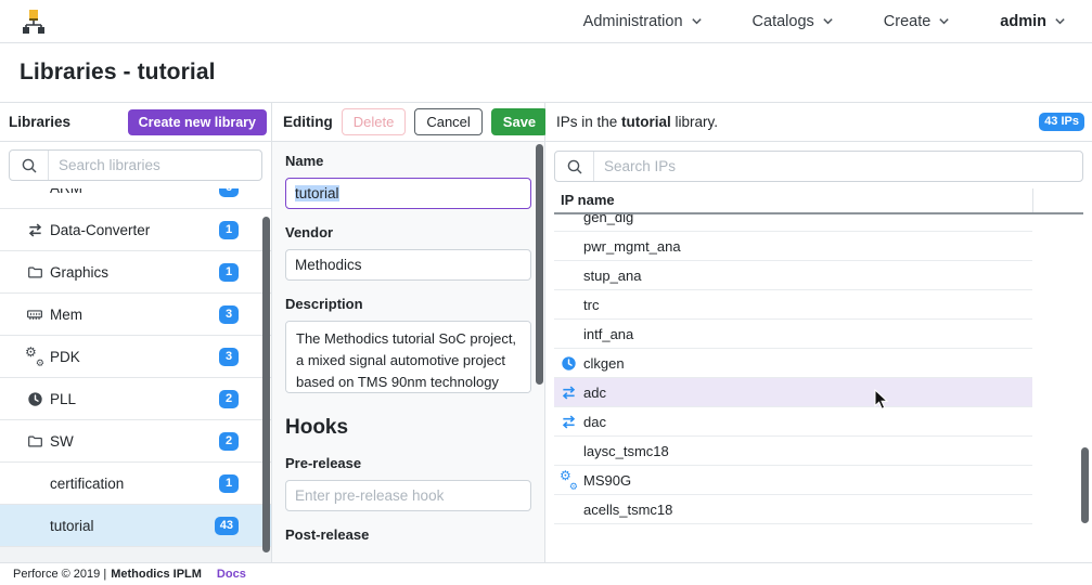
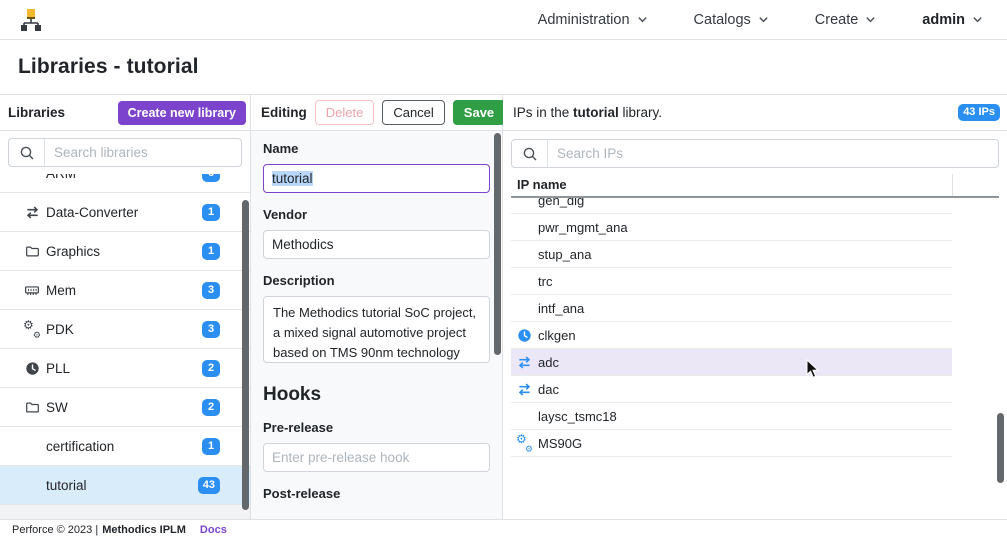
  Administration
  Catalogs
  Create
  admin
  Libraries - tutorial
  Libraries
  Create new library
  Search libraries
  Data-Converter
  1
  Graphics
  1
  Mem
  3
  ⚙
  ⚙
  PDK
  3
  PLL
  2
  SW
  2
  certification
  1
  tutorial
  43
  Editing
  Delete
  Cancel
  Save
  Name
  tutorial
  Vendor
  Methodics
  Description
  Hooks
  Pre-release
  Enter pre-release hook
  Post-release
  IPs in the tutorial library.
  43 IPs
  Search IPs
  IP name
  gen_dig
  pwr_mgmt_ana
  stup_ana
  trc
  intf_ana
  clkgen
  adc
  dac
  laysc_tsmc18
  ⚙
  ⚙
  MS90G
- acells_tsmc18
- Perforce © 2019 |
+ Perforce © 2023 |
  Methodics IPLM
  Docs
